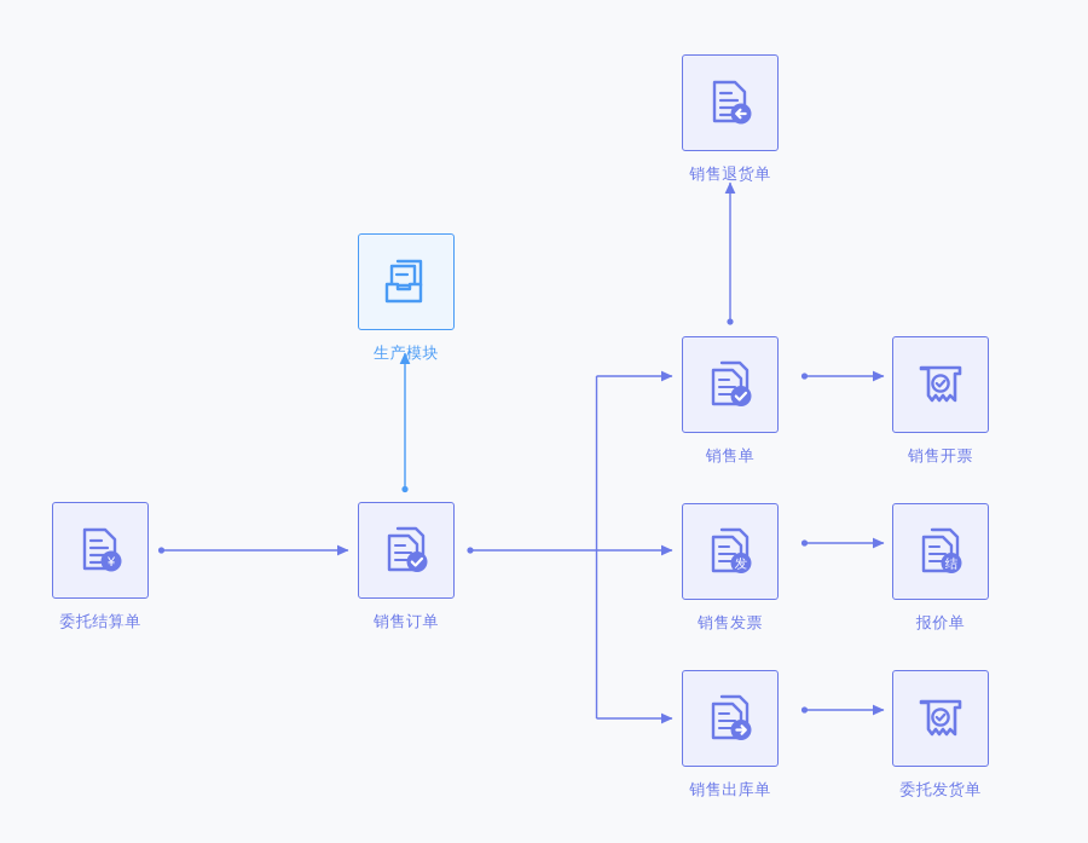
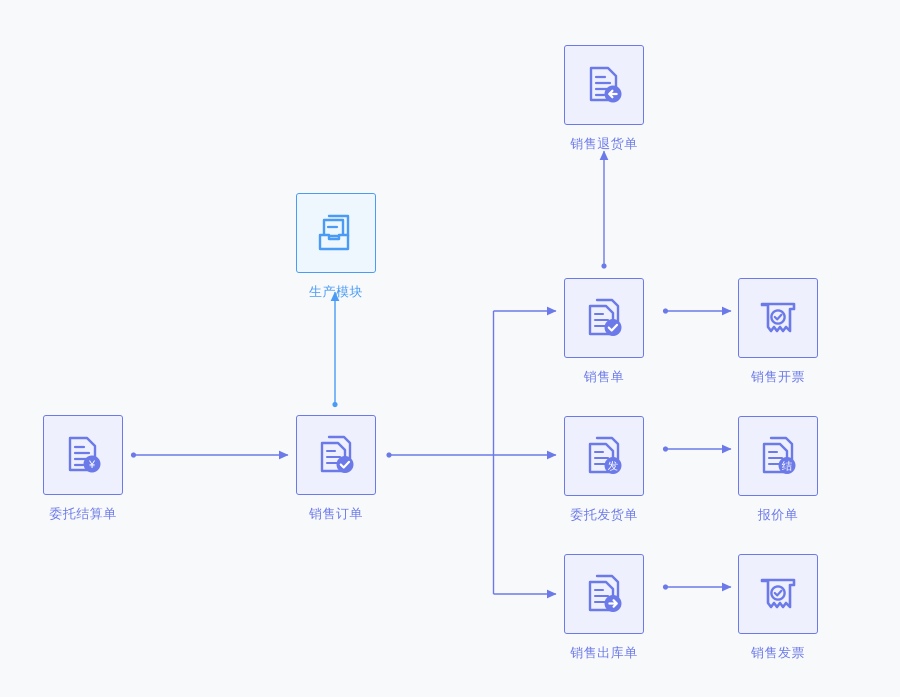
  ¥
  委托结算单
  销售订单
  生产模块
  销售退货单
  销售单
  销售开票
  发
- 销售发票
+ 委托发货单
  结
  报价单
  销售出库单
- 委托发货单
+ 销售发票
